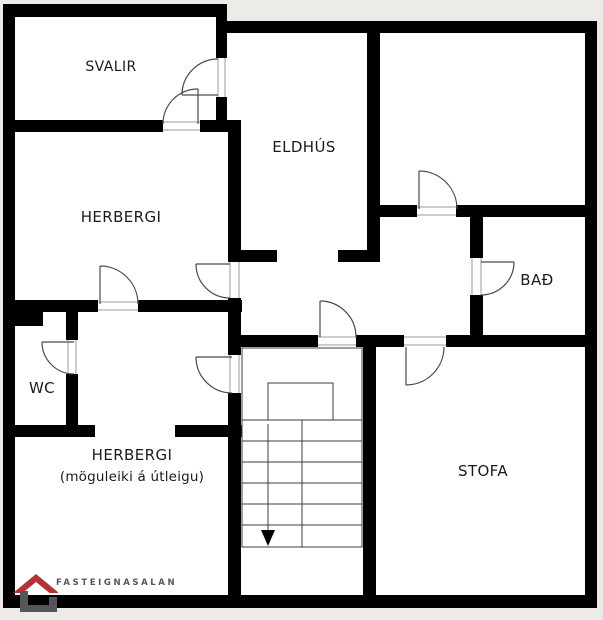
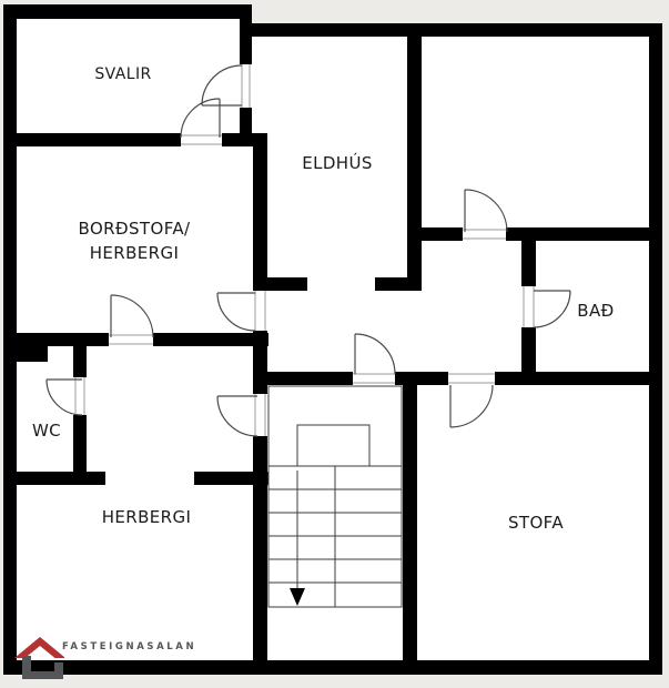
  SVALIR
  ELDHÚS
+ BORÐSTOFA/
  HERBERGI
  BAÐ
  WC
  HERBERGI
- (möguleiki á útleigu)
  STOFA
  FASTEIGNASALAN
